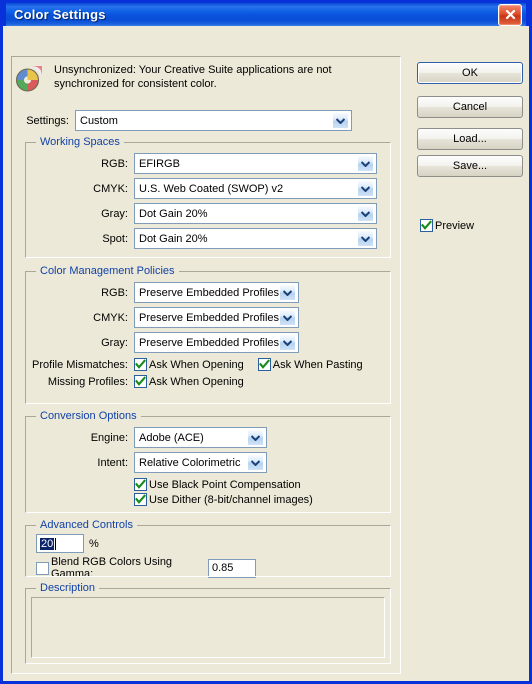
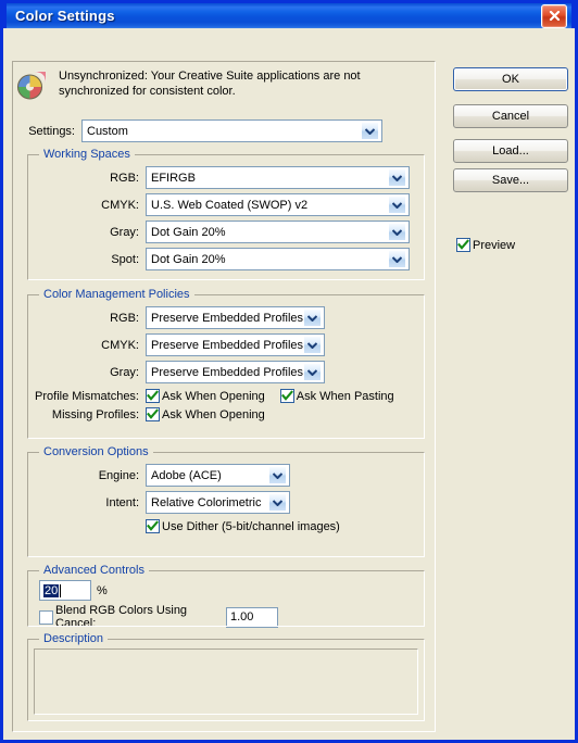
  Color Settings
  Unsynchronized: Your Creative Suite applications are not
  synchronized for consistent color.
  Settings:
  Custom
  Working Spaces
  RGB:
  EFIRGB
  CMYK:
  U.S. Web Coated (SWOP) v2
  Gray:
  Dot Gain 20%
  Spot:
  Dot Gain 20%
  Color Management Policies
  RGB:
  Preserve Embedded Profiles
  CMYK:
  Preserve Embedded Profiles
  Gray:
  Preserve Embedded Profiles
  Profile Mismatches:
  Ask When Opening
  Ask When Pasting
  Missing Profiles:
  Ask When Opening
  Conversion Options
  Engine:
  Adobe (ACE)
  Intent:
  Relative Colorimetric
- Use Black Point Compensation
- Use Dither (8-bit/channel images)
+ Use Dither (5-bit/channel images)
  Advanced Controls
  20
  %
- Blend RGB Colors Using Gamma:
+ Blend RGB Colors Using Cancel:
- 0.85
+ 1.00
  Description
  OK
  Cancel
  Load...
  Save...
  Preview
